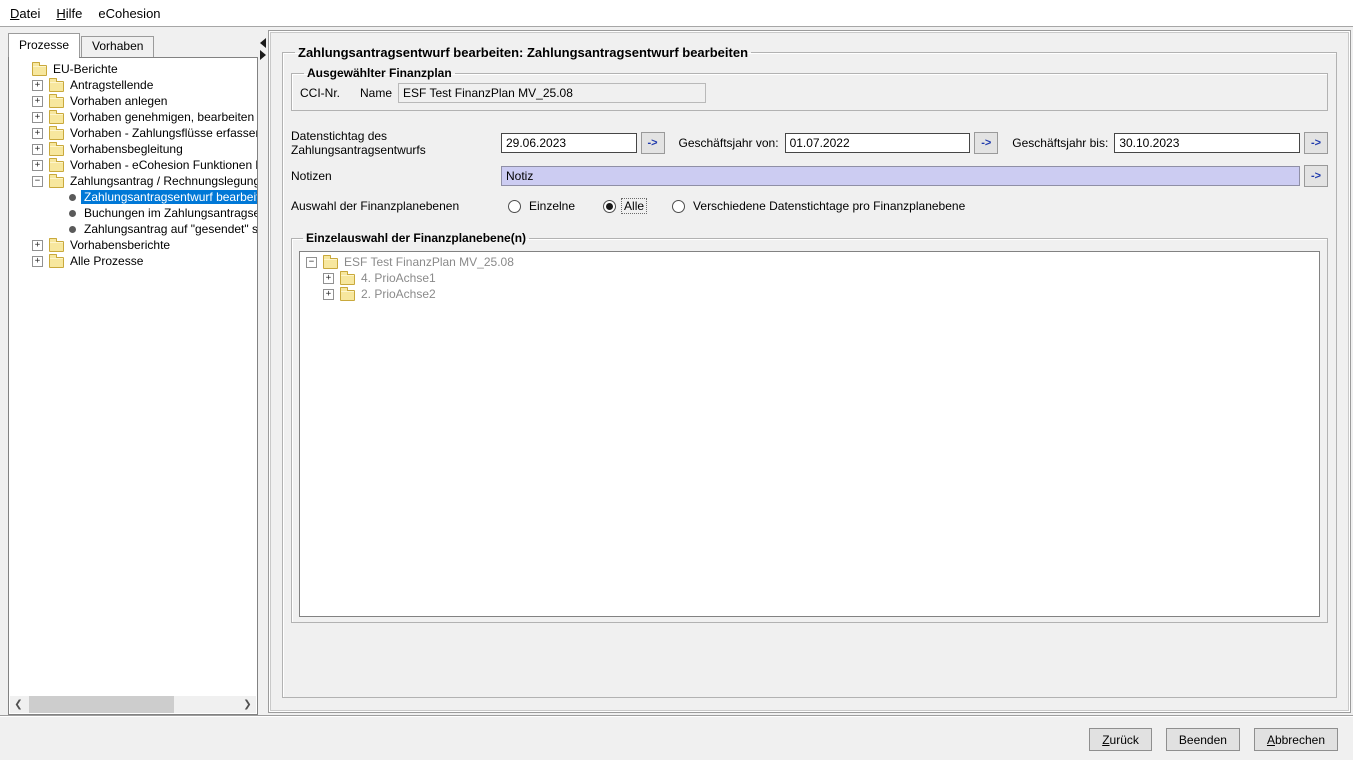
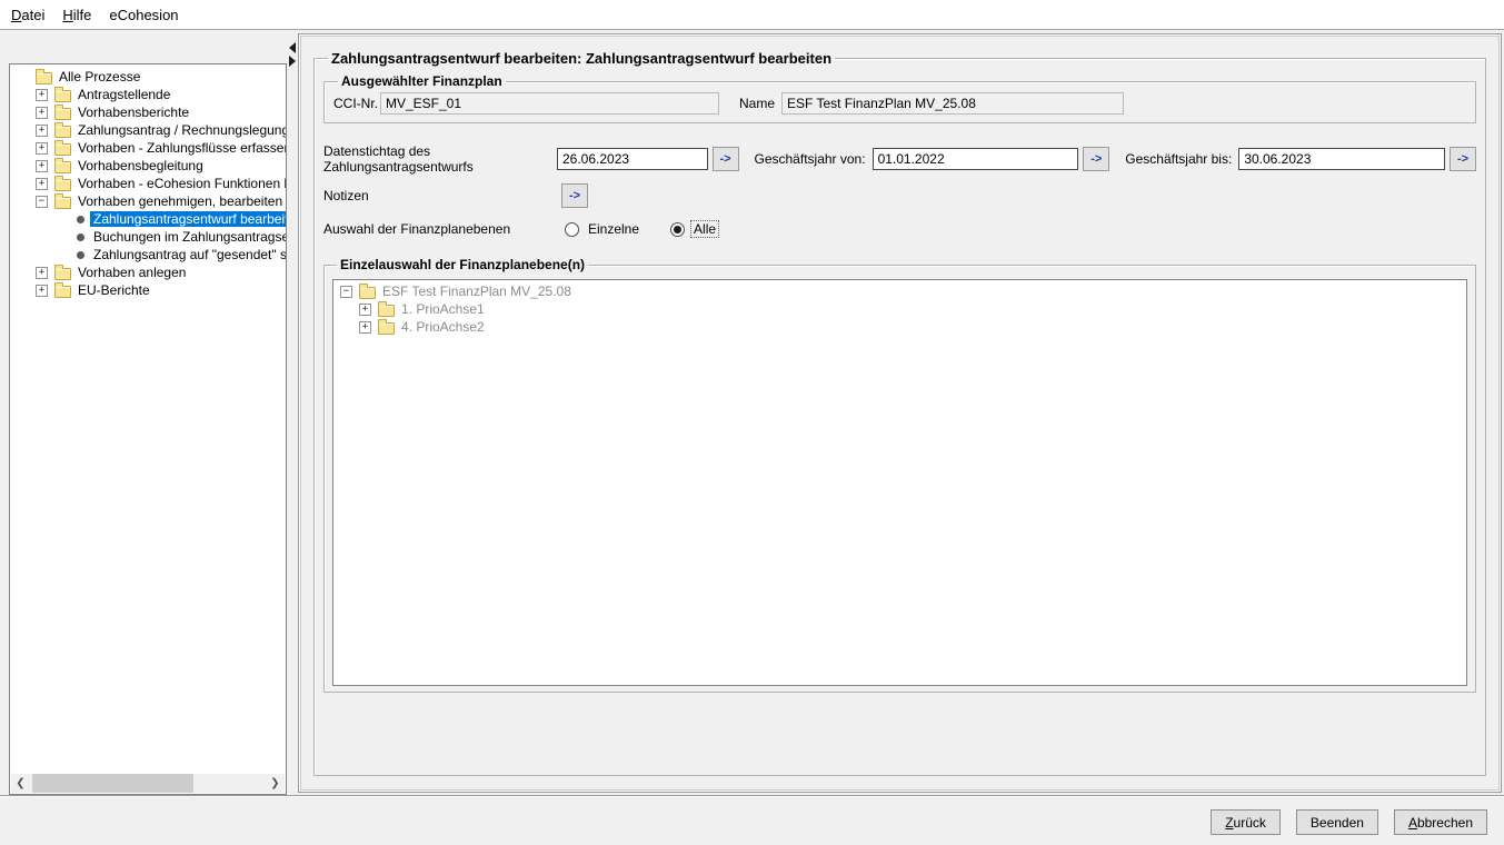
  Datei
  Hilfe
  eCohesion
- Prozesse
- Vorhaben
- EU-Berichte
+ Alle Prozesse
  +
  Antragstellende
  +
- Vorhaben anlegen
+ Vorhabensberichte
  +
- Vorhaben genehmigen, bearbeiten
+ Zahlungsantrag / Rechnungslegung
  +
  Vorhaben - Zahlungsflüsse erfasse
  +
  Vorhabensbegleitung
  +
  Vorhaben - eCohesion Funktionen
  −
- Zahlungsantrag / Rechnungslegung
+ Vorhaben genehmigen, bearbeiten
  Zahlungsantragsentwurf bearbei
  Buchungen im Zahlungsantragse
  Zahlungsantrag auf "gesendet" s
  +
- Vorhabensberichte
+ Vorhaben anlegen
  +
- Alle Prozesse
+ EU-Berichte
  ❮
  ❯
  Zahlungsantragsentwurf bearbeiten: Zahlungsantragsentwurf bearbeiten
  Ausgewählter Finanzplan
  CCI-Nr.
+ MV_ESF_01
  Name
  ESF Test FinanzPlan MV_25.08
  Datenstichtag des Zahlungsantragsentwurfs
- 29.06.2023
+ 26.06.2023
  ->
  Geschäftsjahr von:
- 01.07.2022
+ 01.01.2022
  ->
  Geschäftsjahr bis:
- 30.10.2023
+ 30.06.2023
  ->
  Notizen
- Notiz
  ->
  Auswahl der Finanzplanebenen
  Einzelne
  Alle
- Verschiedene Datenstichtage pro Finanzplanebene
  Einzelauswahl der Finanzplanebene(n)
  −
  ESF Test FinanzPlan MV_25.08
  +
- 4. PrioAchse1
+ 1. PrioAchse1
  +
- 2. PrioAchse2
+ 4. PrioAchse2
  Z
  urück
  Beenden
  A
  bbrechen
